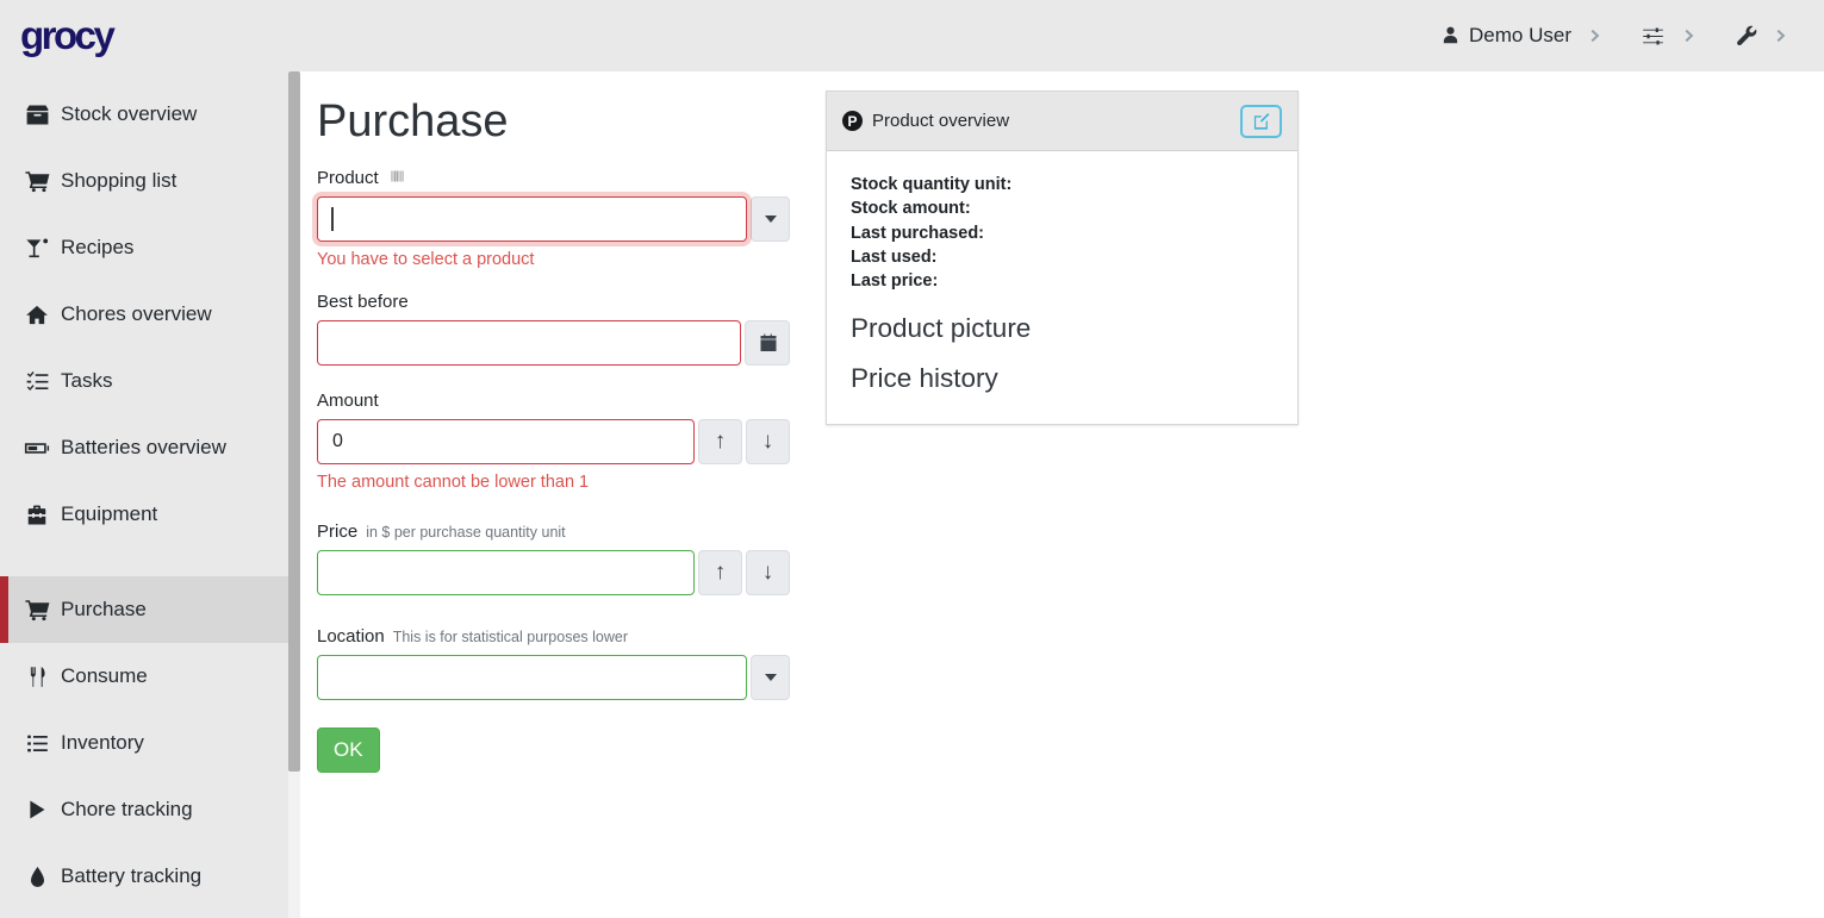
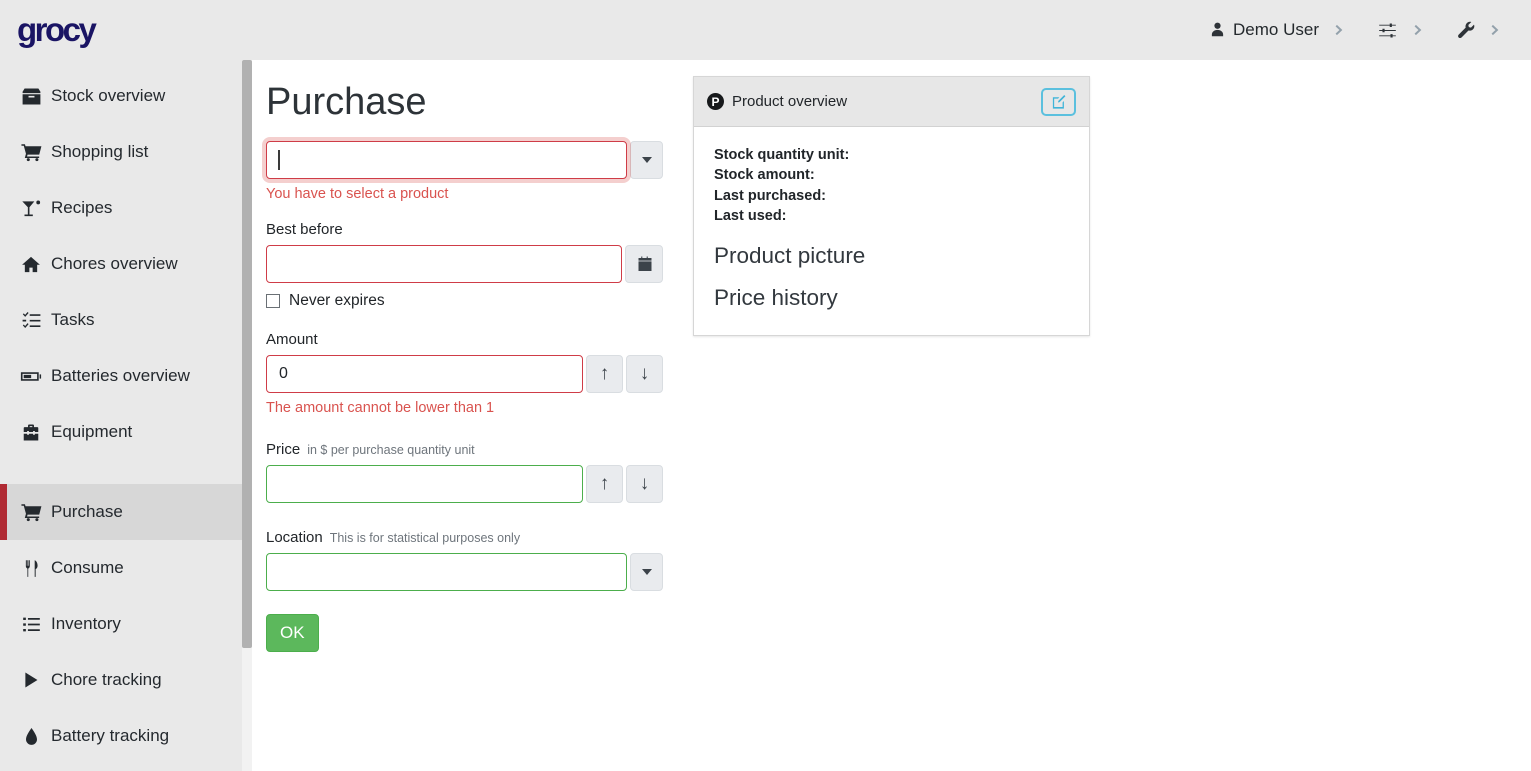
  grocy
  Demo User
  Stock overview
  Shopping list
  Recipes
  Chores overview
  Tasks
  Batteries overview
  Equipment
  Purchase
  Consume
  Inventory
  Chore tracking
  Battery tracking
  Purchase
- Product
  You have to select a product
  Best before
+ Never expires
  Amount
  0
  ↑
  ↓
  The amount cannot be lower than 1
  Price
  in $ per purchase quantity unit
  ↑
  ↓
  Location
- This is for statistical purposes lower
+ This is for statistical purposes only
  OK
  P
  Product overview
  Stock quantity unit:
  Stock amount:
  Last purchased:
  Last used:
- Last price:
  Product picture
  Price history
